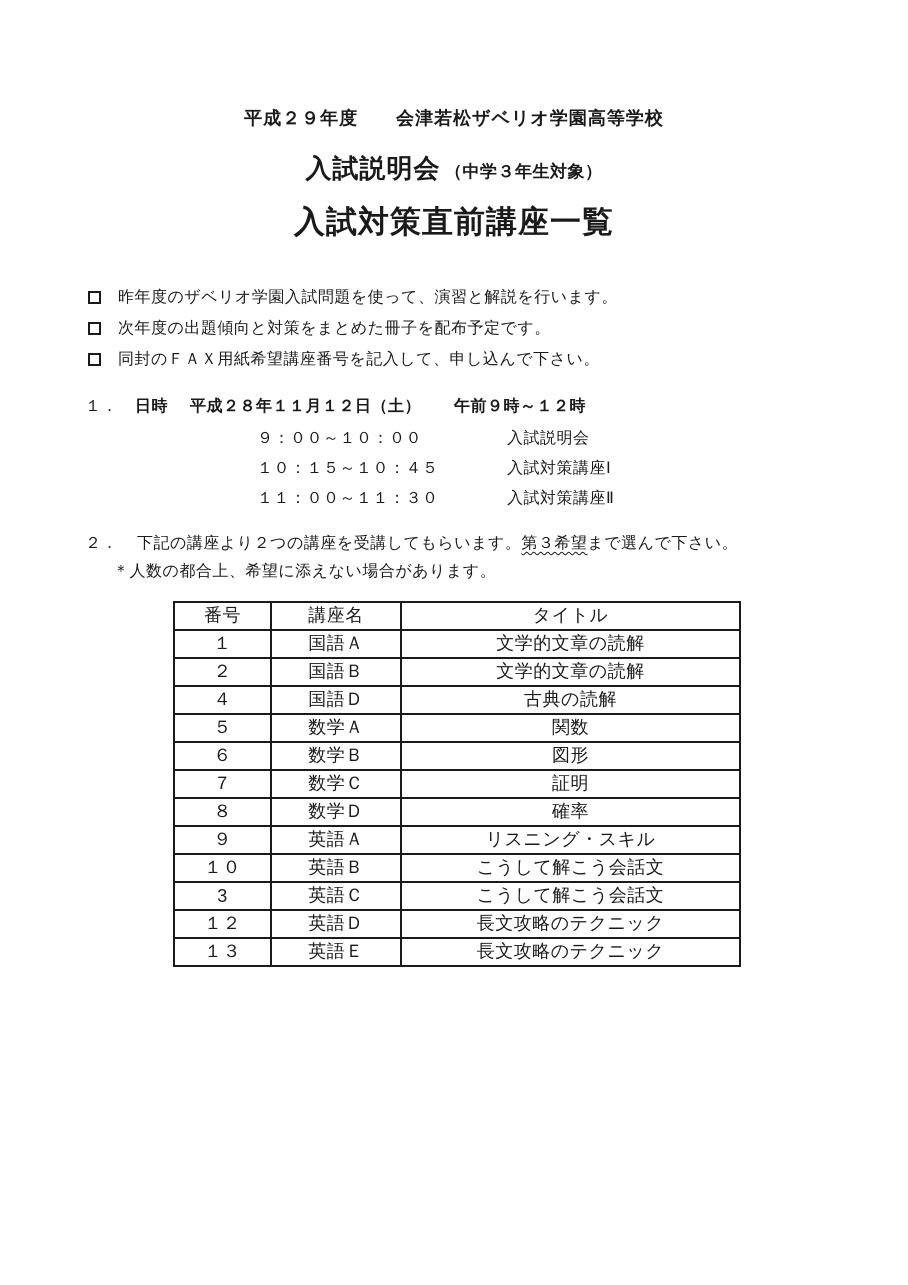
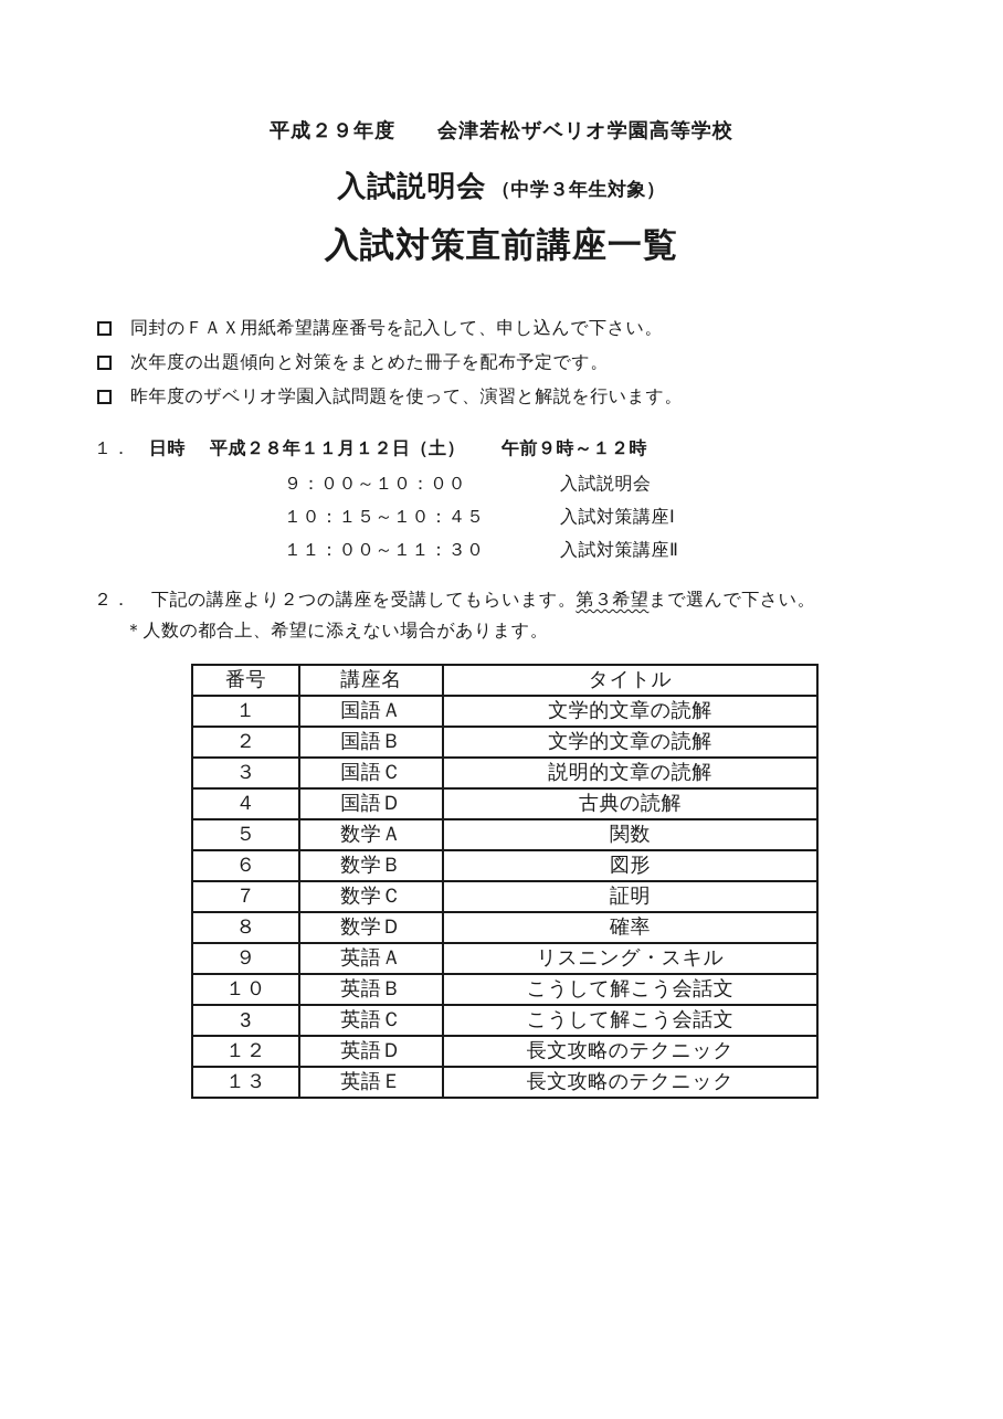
  平成２９年度 会津若松ザベリオ学園高等学校
  入試説明会 （中学３年生対象）
  入試対策直前講座一覧
- 昨年度のザベリオ学園入試問題を使って、演習と解説を行います。
+ 同封のＦＡＸ用紙希望講座番号を記入して、申し込んで下さい。
  次年度の出題傾向と対策をまとめた冊子を配布予定です。
- 同封のＦＡＸ用紙希望講座番号を記入して、申し込んで下さい。
+ 昨年度のザベリオ学園入試問題を使って、演習と解説を行います。
  １．
  日時
  平成２８年１１月１２日（土） 午前９時～１２時
  ９：００～１０：００
  入試説明会
  １０：１５～１０：４５
  入試対策講座Ⅰ
  １１：００～１１：３０
  入試対策講座Ⅱ
  ２．
  下記の講座より２つの講座を受講してもらいます。第３希望まで選んで下さい。
  ＊人数の都合上、希望に添えない場合があります。
  番号	講座名	タイトル
  １	国語Ａ	文学的文章の読解
  ２	国語Ｂ	文学的文章の読解
+ ３	国語Ｃ	説明的文章の読解
  ４	国語Ｄ	古典の読解
  ５	数学Ａ	関数
  ６	数学Ｂ	図形
  ７	数学Ｃ	証明
  ８	数学Ｄ	確率
  ９	英語Ａ	リスニング・スキル
  １０	英語Ｂ	こうして解こう会話文
  3	英語Ｃ	こうして解こう会話文
  １２	英語Ｄ	長文攻略のテクニック
  １３	英語Ｅ	長文攻略のテクニック
